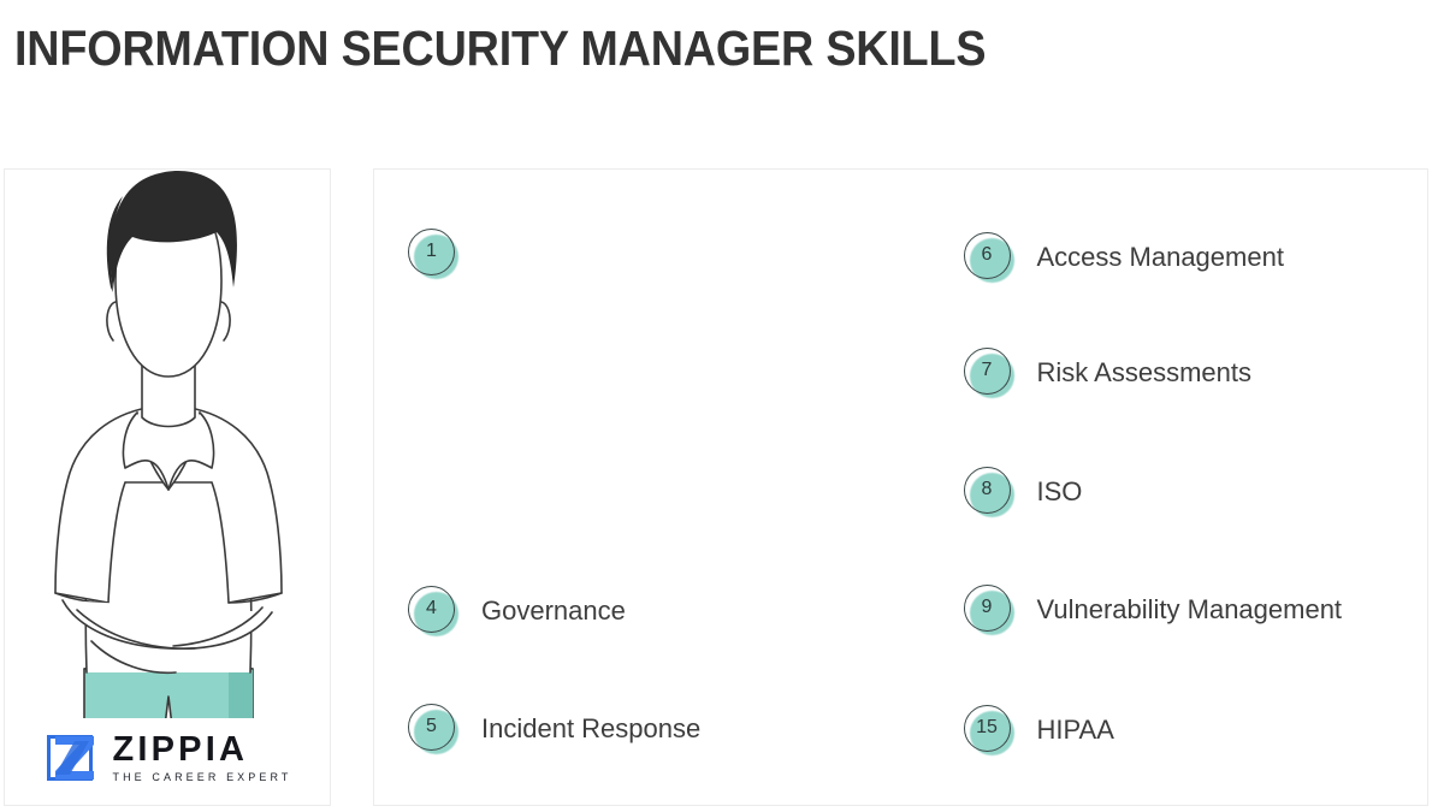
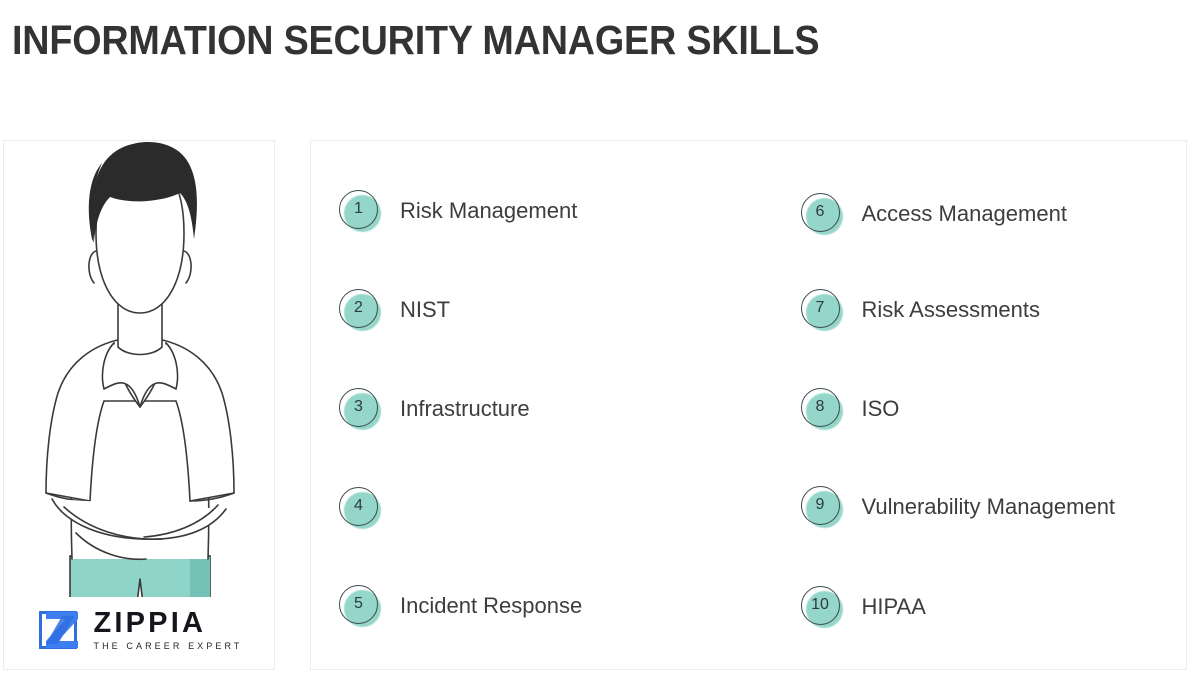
  INFORMATION SECURITY MANAGER SKILLS
  ZIPPIA
  THE CAREER EXPERT
  1
+ Risk Management
+ 2
+ NIST
+ 3
+ Infrastructure
  4
- Governance
  5
  Incident Response
  6
  Access Management
  7
  Risk Assessments
  8
  ISO
  9
  Vulnerability Management
- 15
+ 10
  HIPAA
